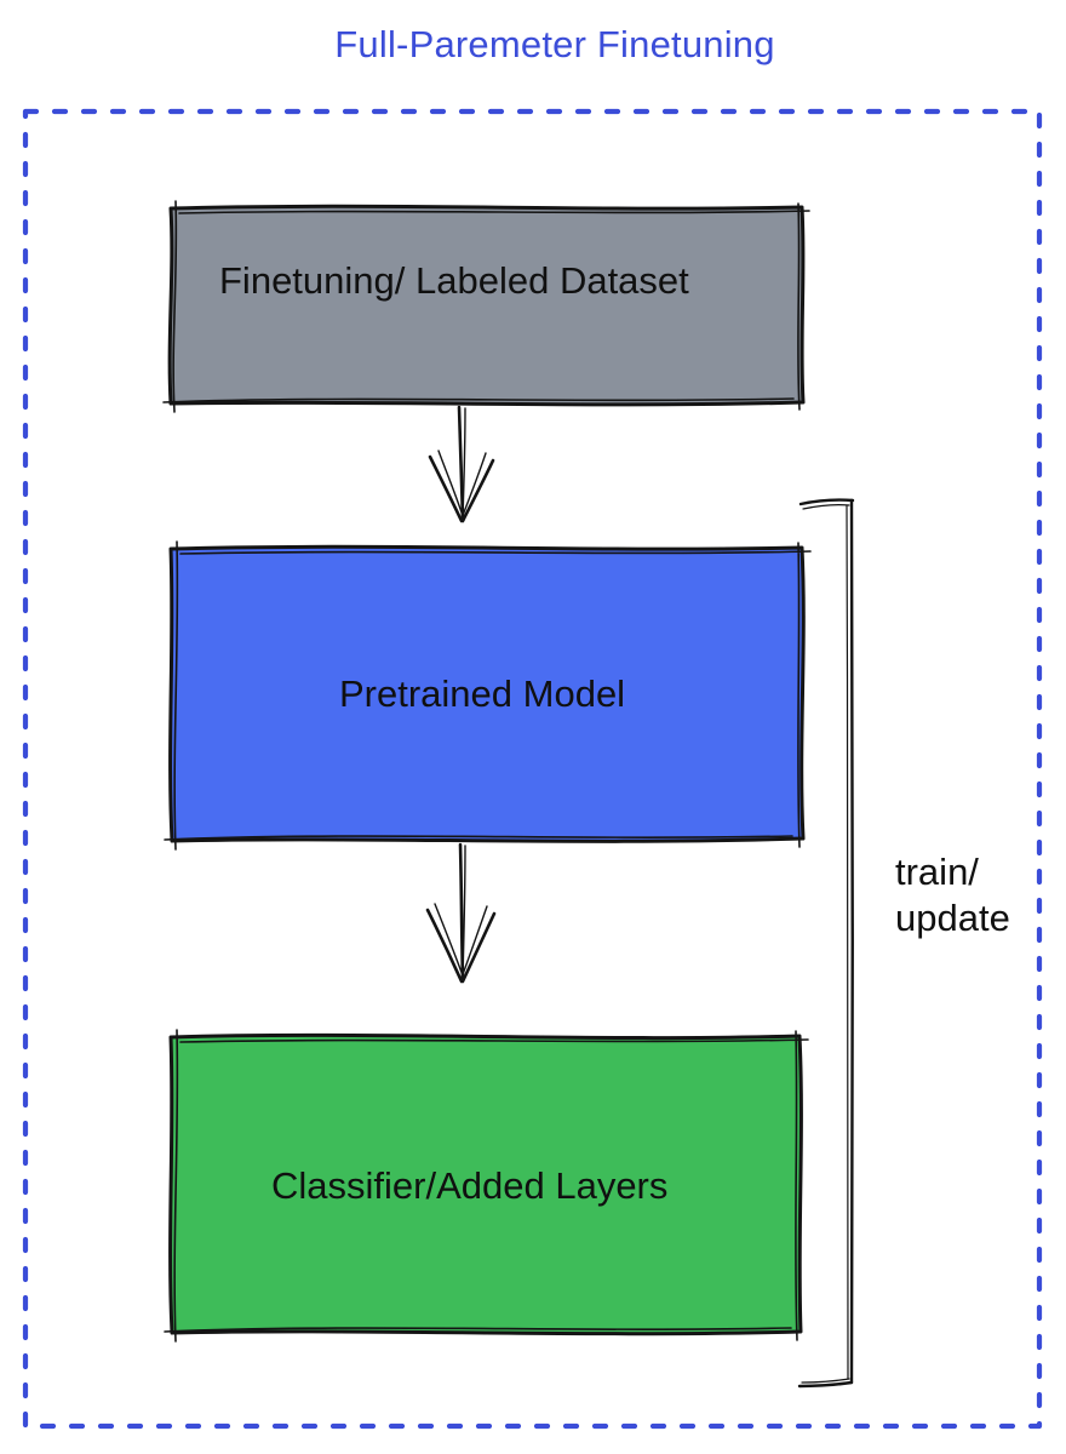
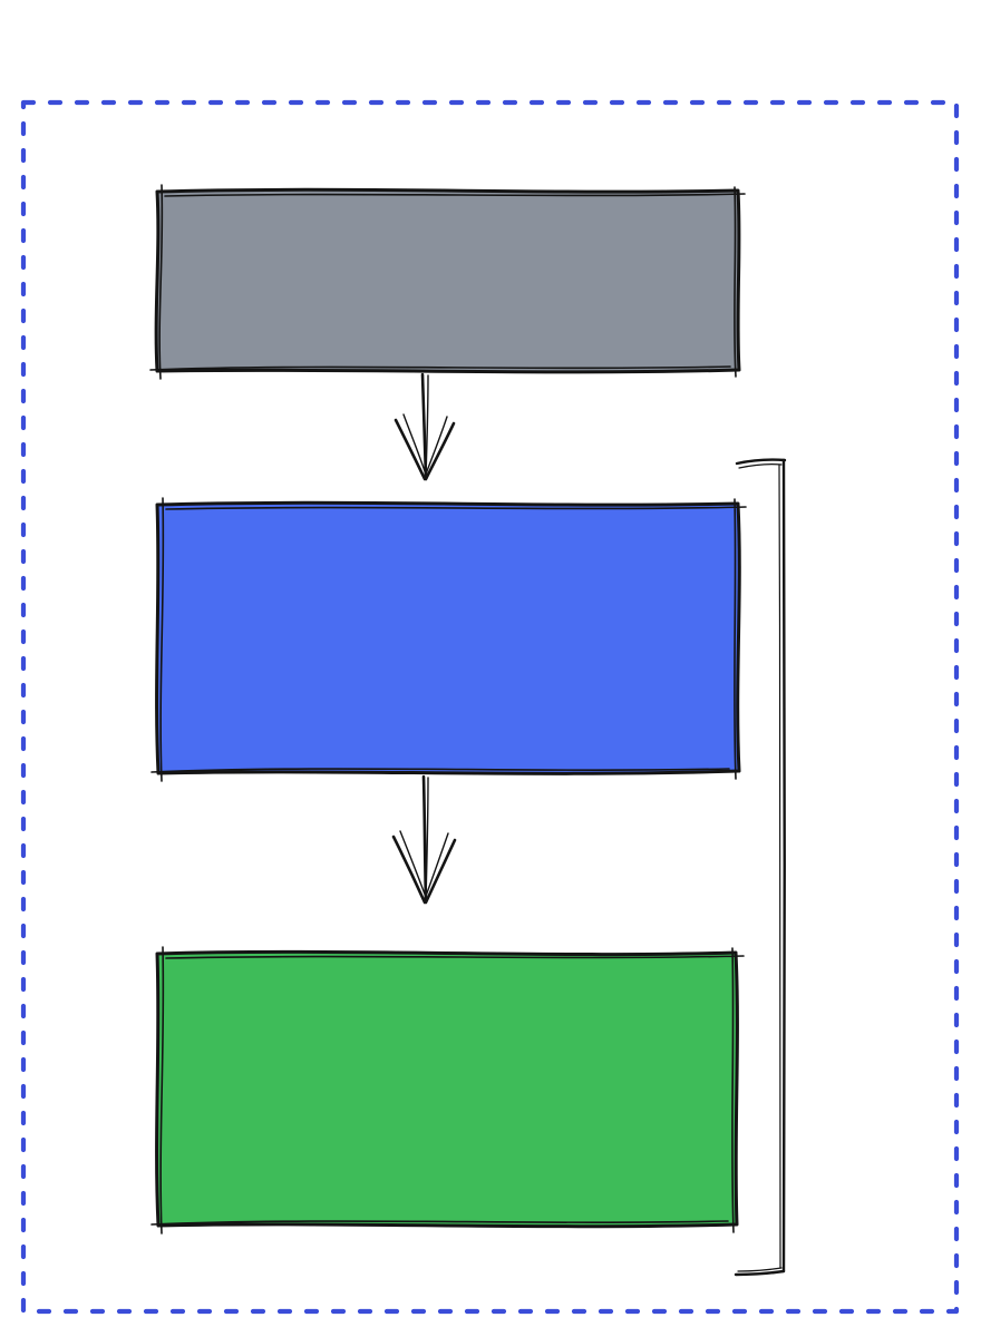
- Full-Paremeter Finetuning
- Finetuning/ Labeled Dataset
- Pretrained Model
- Classifier/Added Layers
- train/
- update
